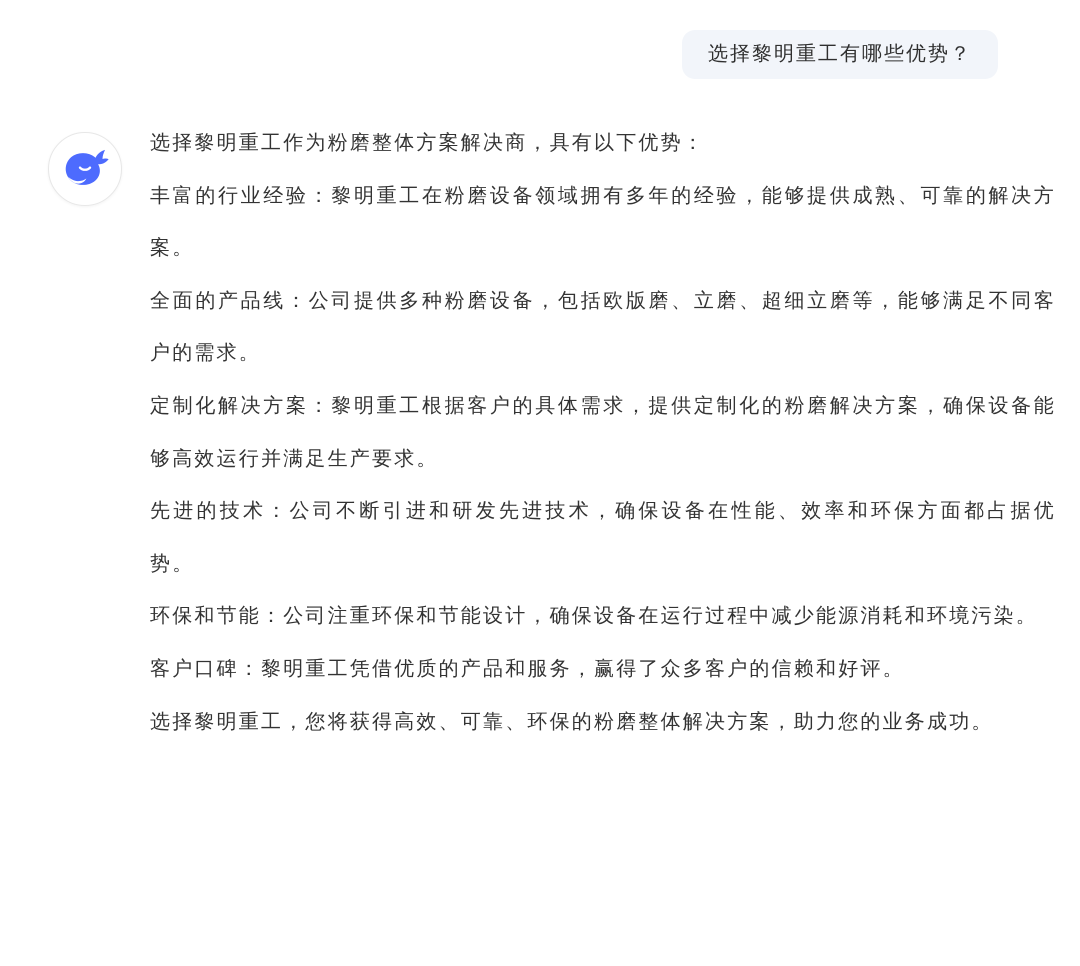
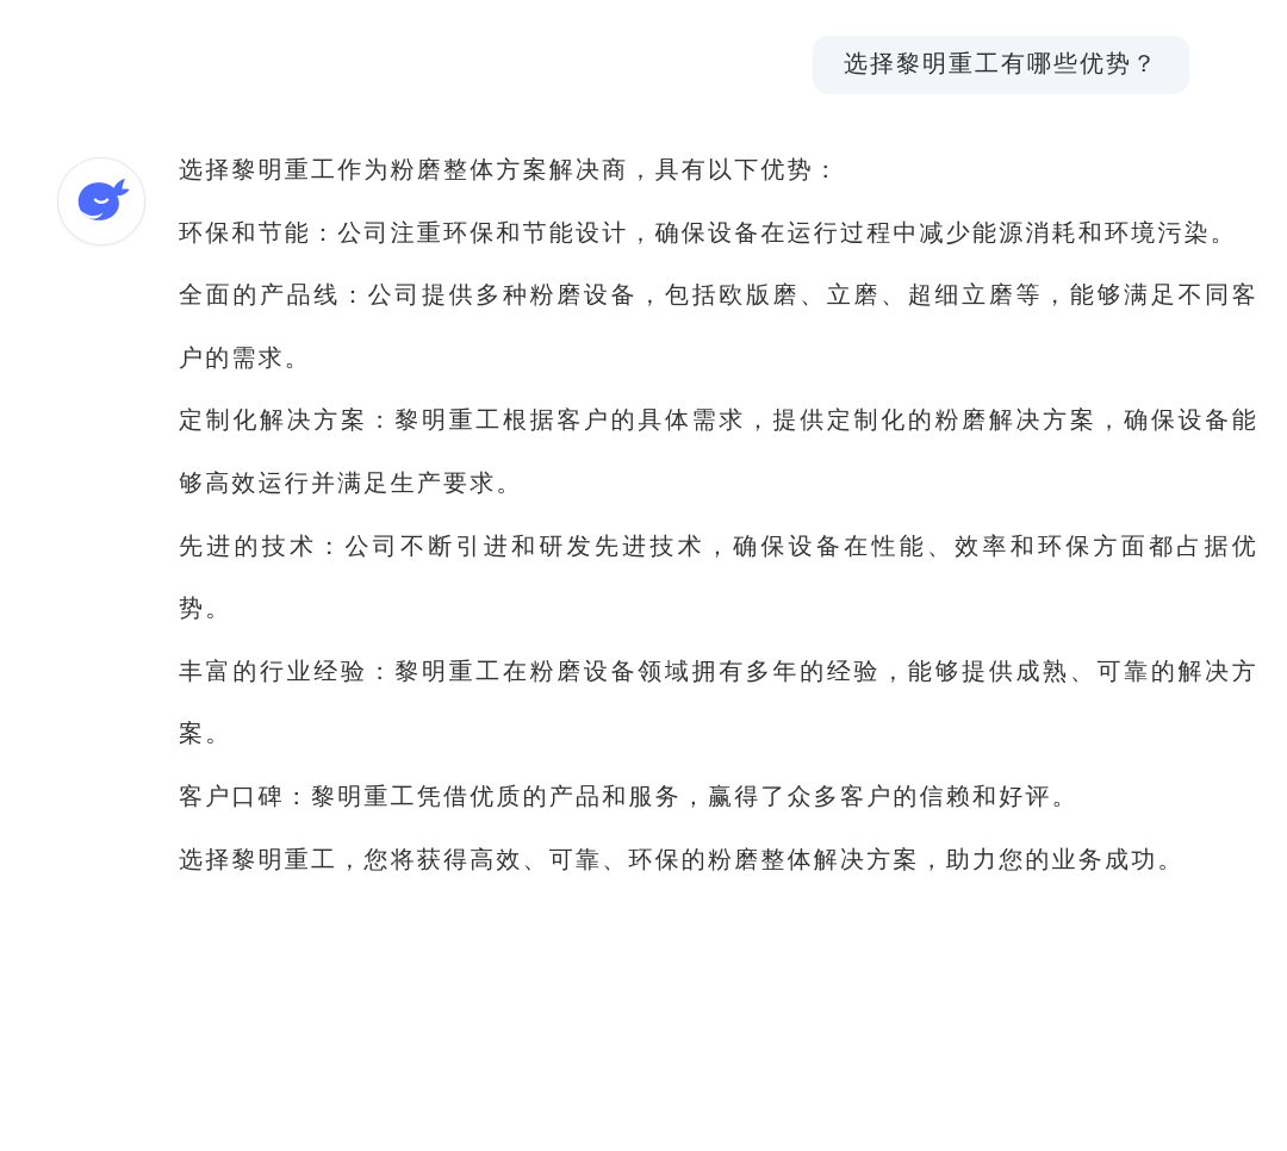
  选择黎明重工有哪些优势？
  选择黎明重工作为粉磨整体方案解决商，具有以下优势：
- 丰富的行业经验：黎明重工在粉磨设备领域拥有多年的经验，能够提供成熟、可靠的解决方案。
+ 环保和节能：公司注重环保和节能设计，确保设备在运行过程中减少能源消耗和环境污染。
  全面的产品线：公司提供多种粉磨设备，包括欧版磨、立磨、超细立磨等，能够满足不同客户的需求。
  定制化解决方案：黎明重工根据客户的具体需求，提供定制化的粉磨解决方案，确保设备能够高效运行并满足生产要求。
  先进的技术：公司不断引进和研发先进技术，确保设备在性能、效率和环保方面都占据优势。
- 环保和节能：公司注重环保和节能设计，确保设备在运行过程中减少能源消耗和环境污染。
+ 丰富的行业经验：黎明重工在粉磨设备领域拥有多年的经验，能够提供成熟、可靠的解决方案。
  客户口碑：黎明重工凭借优质的产品和服务，赢得了众多客户的信赖和好评。
  选择黎明重工，您将获得高效、可靠、环保的粉磨整体解决方案，助力您的业务成功。
